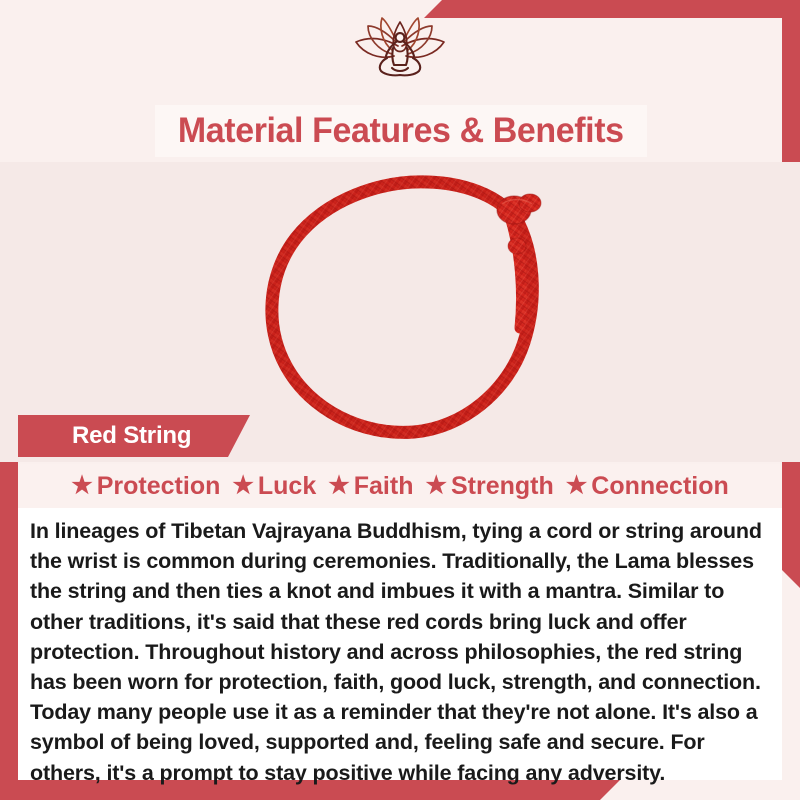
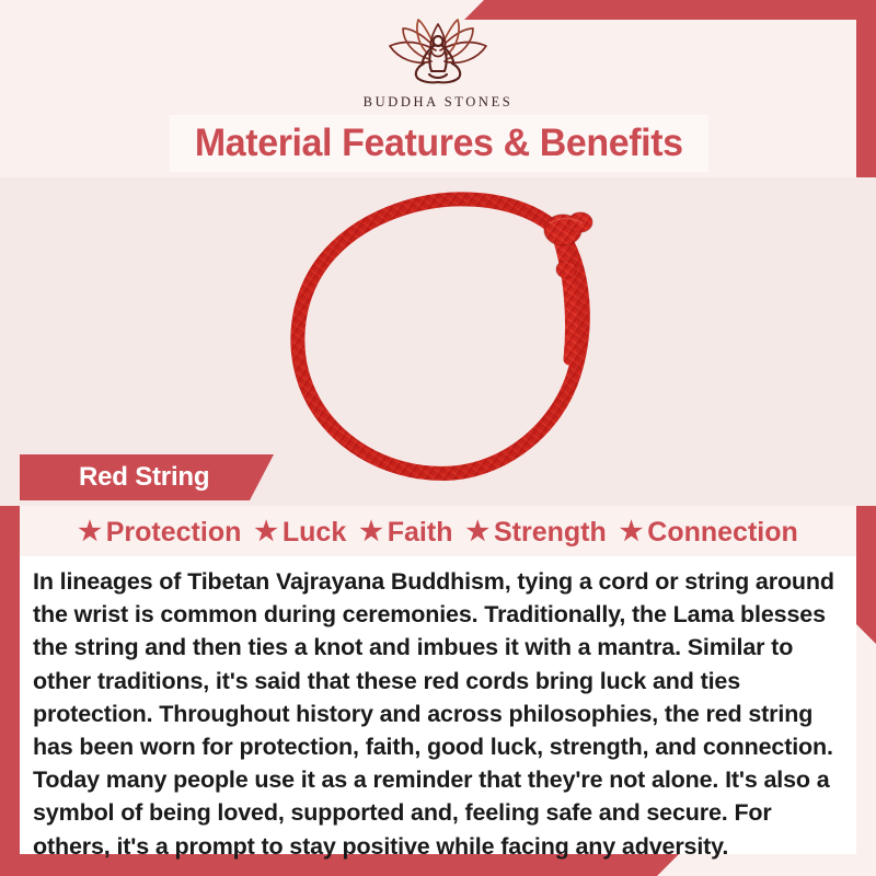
+ BUDDHA STONES
  Material Features & Benefits
  Red String
  ★
  Protection
  ★
  Luck
  ★
  Faith
  ★
  Strength
  ★
  Connection
- In lineages of Tibetan Vajrayana Buddhism, tying a cord or string around the wrist is common during ceremonies. Traditionally, the Lama blesses the string and then ties a knot and imbues it with a mantra. Similar to other traditions, it's said that these red cords bring luck and offer protection. Throughout history and across philosophies, the red string has been worn for protection, faith, good luck, strength, and connection. Today many people use it as a reminder that they're not alone. It's also a symbol of being loved, supported and, feeling safe and secure. For others, it's a prompt to stay positive while facing any adversity.
+ In lineages of Tibetan Vajrayana Buddhism, tying a cord or string around the wrist is common during ceremonies. Traditionally, the Lama blesses the string and then ties a knot and imbues it with a mantra. Similar to other traditions, it's said that these red cords bring luck and ties protection. Throughout history and across philosophies, the red string has been worn for protection, faith, good luck, strength, and connection. Today many people use it as a reminder that they're not alone. It's also a symbol of being loved, supported and, feeling safe and secure. For others, it's a prompt to stay positive while facing any adversity.
